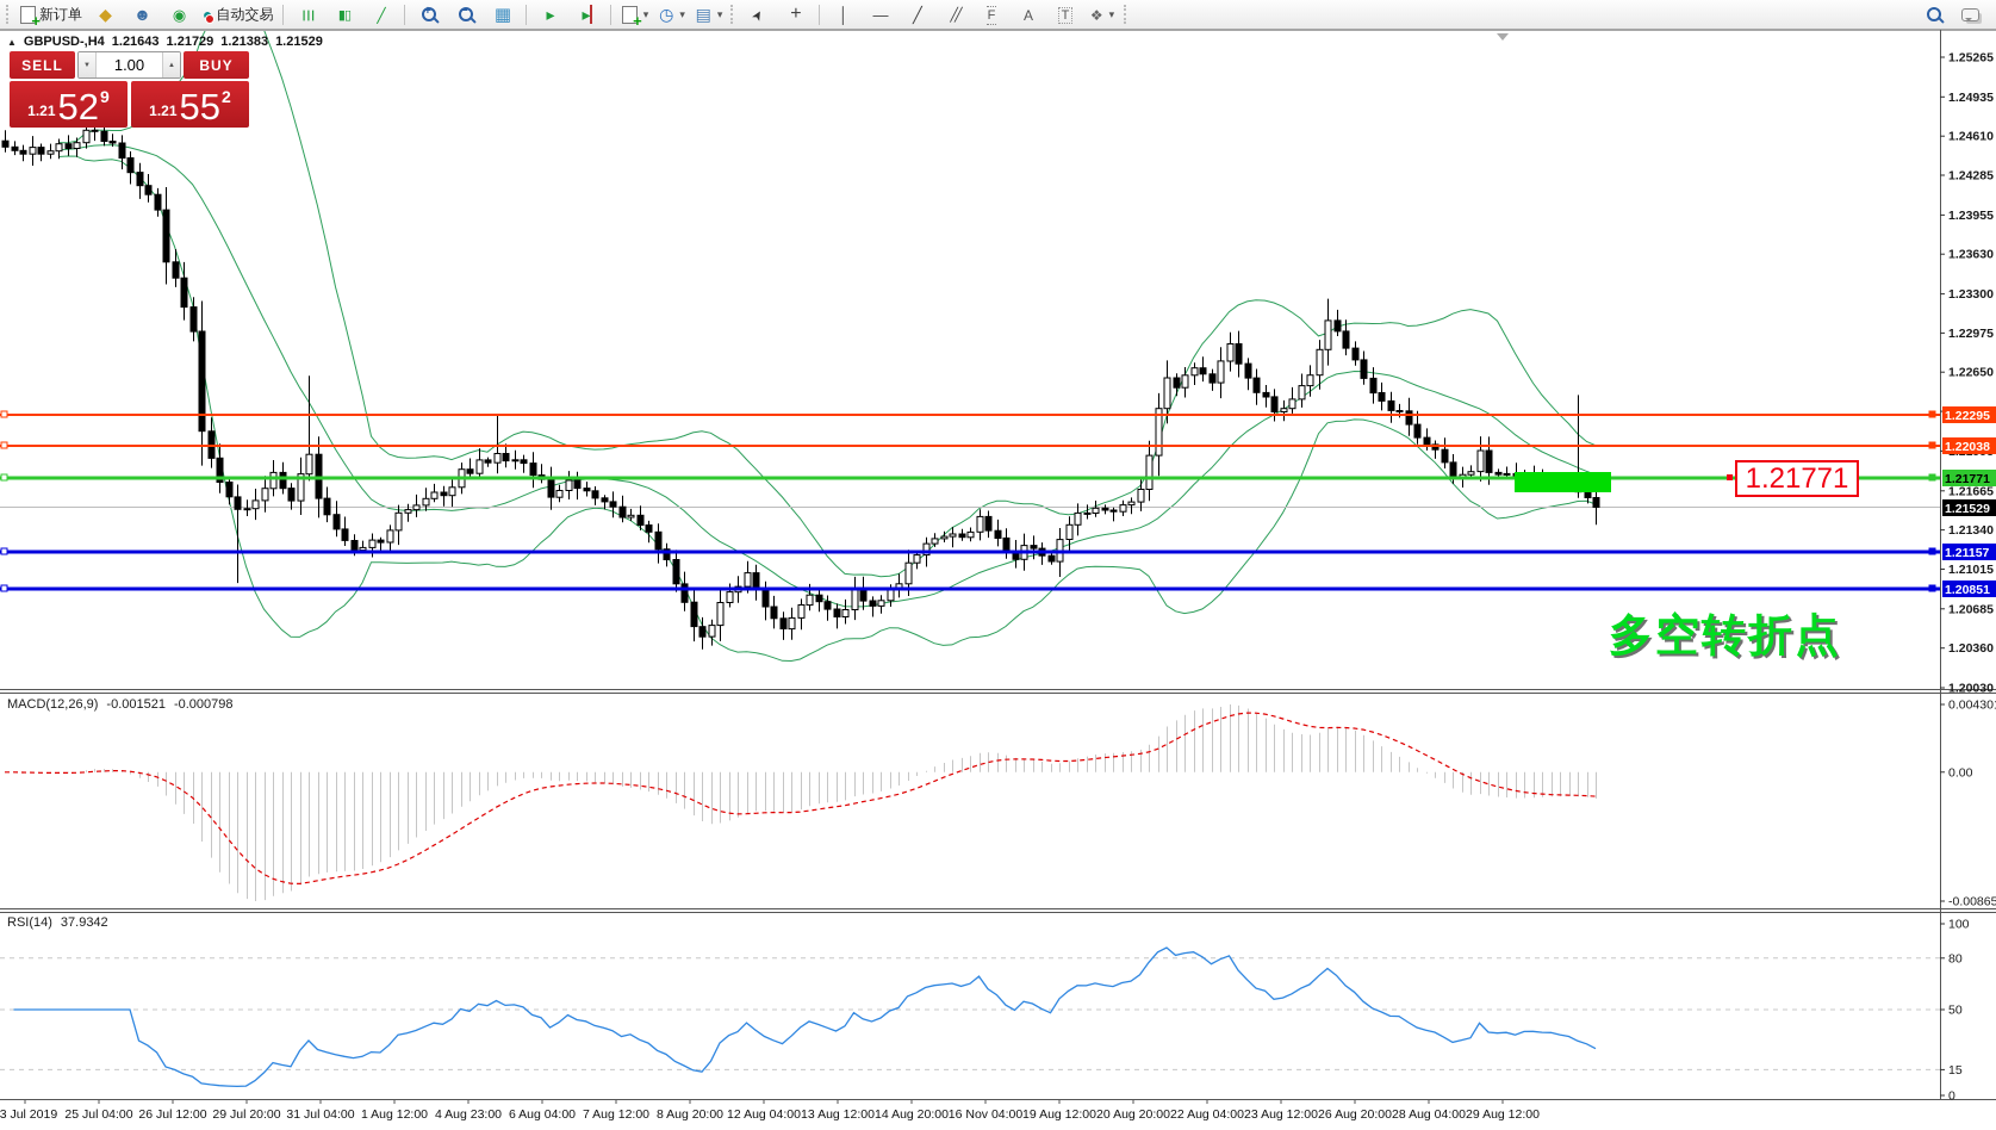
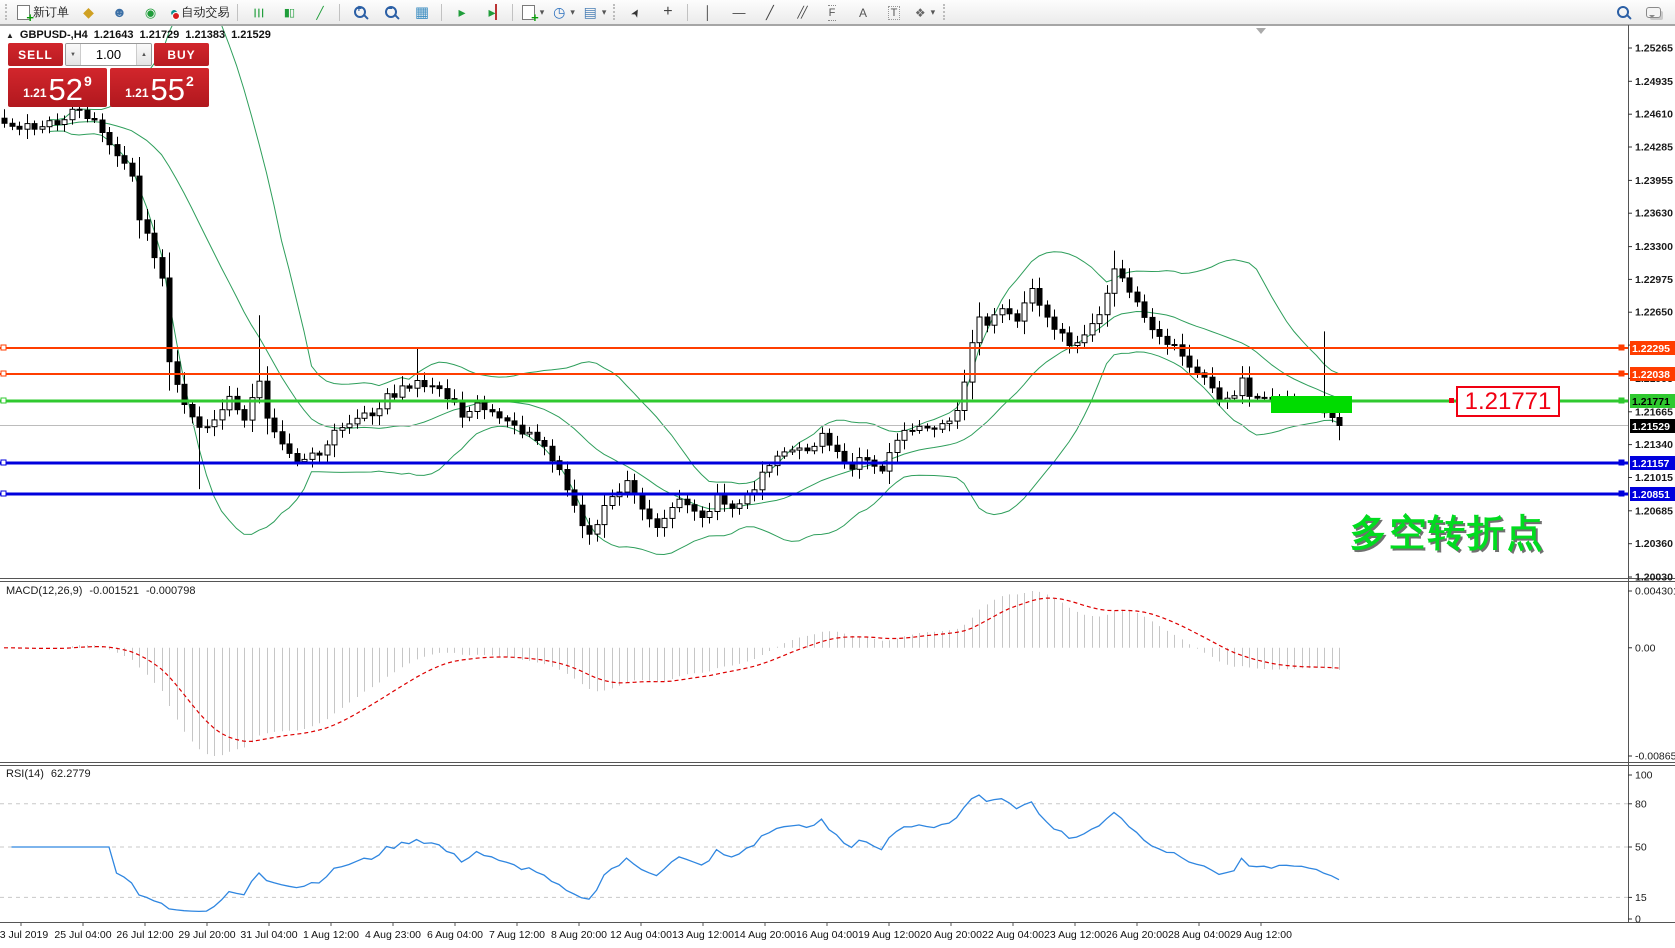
  1.25265
  1.24935
  1.24610
  1.24285
  1.23955
  1.23630
  1.23300
  1.22975
  1.22650
  1.21665
  1.21340
  1.21015
  1.20685
  1.20360
  1.20030
  1.22295
  1.22038
  1.21771
  1.21157
  1.20851
  1.21529
  0.00430
  0.00
  -0.00865
  100
  80
  50
  15
  0
  3 Jul 2019
  25 Jul 04:00
  26 Jul 12:00
  29 Jul 20:00
  31 Jul 04:00
  1 Aug 12:00
  4 Aug 23:00
  6 Aug 04:00
  7 Aug 12:00
  8 Aug 20:00
  12 Aug 04:00
  13 Aug 12:00
  14 Aug 20:00
- 16 Nov 04:00
+ 16 Aug 04:00
  19 Aug 12:00
  20 Aug 20:00
  22 Aug 04:00
  23 Aug 12:00
  26 Aug 20:00
  28 Aug 04:00
  29 Aug 12:00
  新订单
  自动交易
  GBPUSD-,H4
  1.21643
  1.21729
  1.21383
  1.21529
  SELL
  1.00
  BUY
  1.21
  52
  9
  1.21
  55
  2
  MACD(12,26,9)
  -0.001521
  -0.000798
  RSI(14)
- 37.9342
+ 62.2779
  1.21771
  多空转折点
